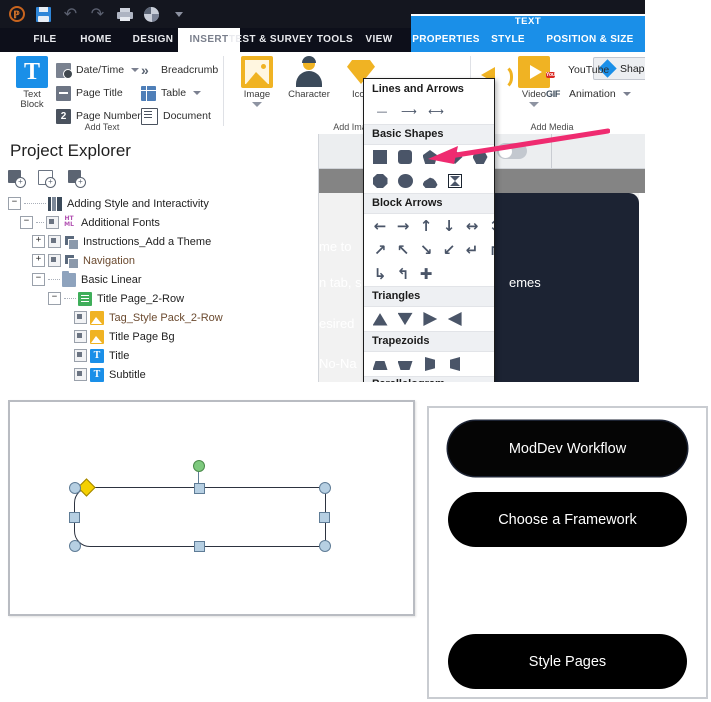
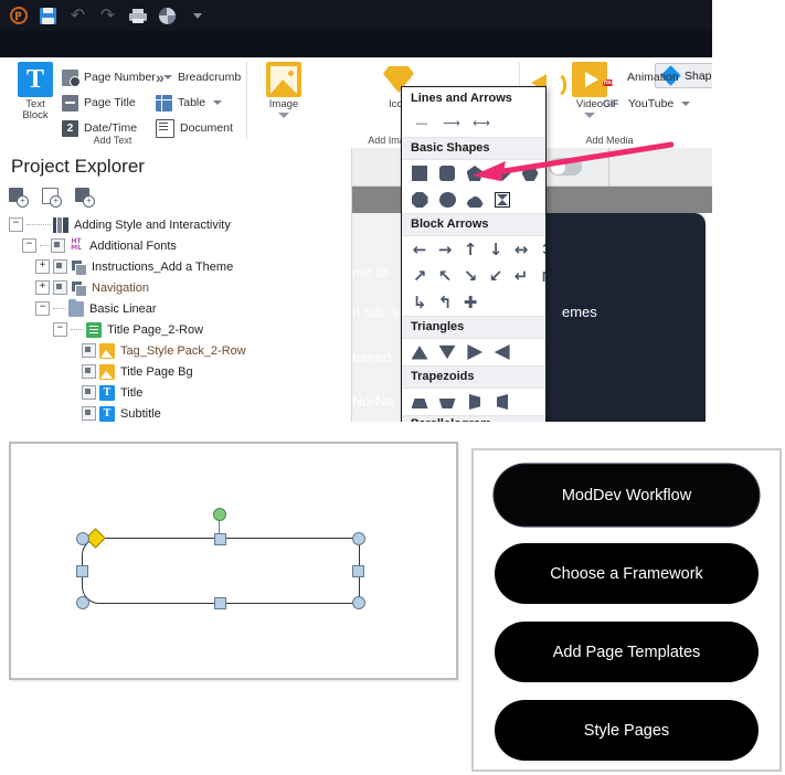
  ℙ
  ↶
  ↷
- FILE
- HOME
- DESIGN
- INSERT
- TEST & SURVEY
- TOOLS
- VIEW
- TEXT
- PROPERTIES
- STYLE
- POSITION & SIZE
  T
  Text
  Block
- Date/Time
+ Page Number
  »
  Breadcrumb
  Page Title
  Table
  2
- Page Number
+ Date/Time
  Document
  Add Text
  Image
- Character
  Video
- YouTube
+ Animation
  GIF
- Animation
+ YouTube
  Add Media
  Project Explorer
  +
  +
  +
  −
  Adding Style and Interactivity
  −
  Additional Fonts
  +
  Instructions_Add a Theme
  +
  Navigation
  −
  Basic Linear
  −
  Title Page_2-Row
  Tag_Style Pack_2-Row
  Title Page Bg
  T
  Title
  T
  Subtitle
  emes
  Lines and Arrows
  —
  ⟶
  ⟷
  Basic Shapes
  Block Arrows
  ←
  →
  ↑
  ↓
  ↔
  ↗
  ↖
  ↘
  ↙
  ↵
  ↳
  ↰
  ✚
  Triangles
  Trapezoids
  ModDev Workflow
  Choose a Framework
+ Add Page Templates
  Style Pages
